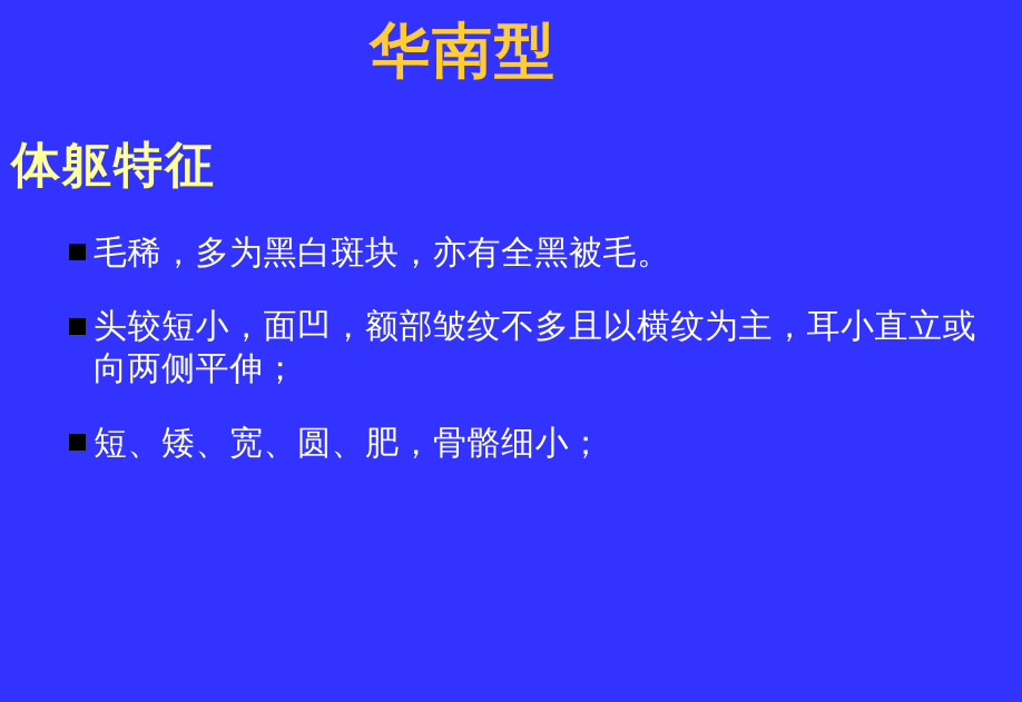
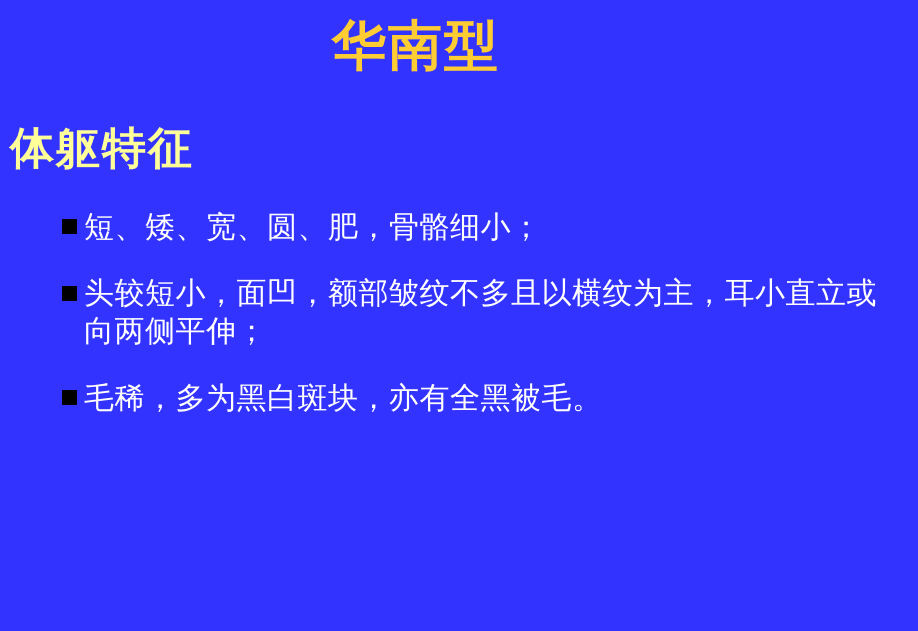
  华南型
  体躯特征
- 毛稀，多为黑白斑块，亦有全黑被毛。
+ 短、矮、宽、圆、肥，骨骼细小；
  头较短小，面凹，额部皱纹不多且以横纹为主，耳小直立或向两侧平伸；
- 短、矮、宽、圆、肥，骨骼细小；
+ 毛稀，多为黑白斑块，亦有全黑被毛。
